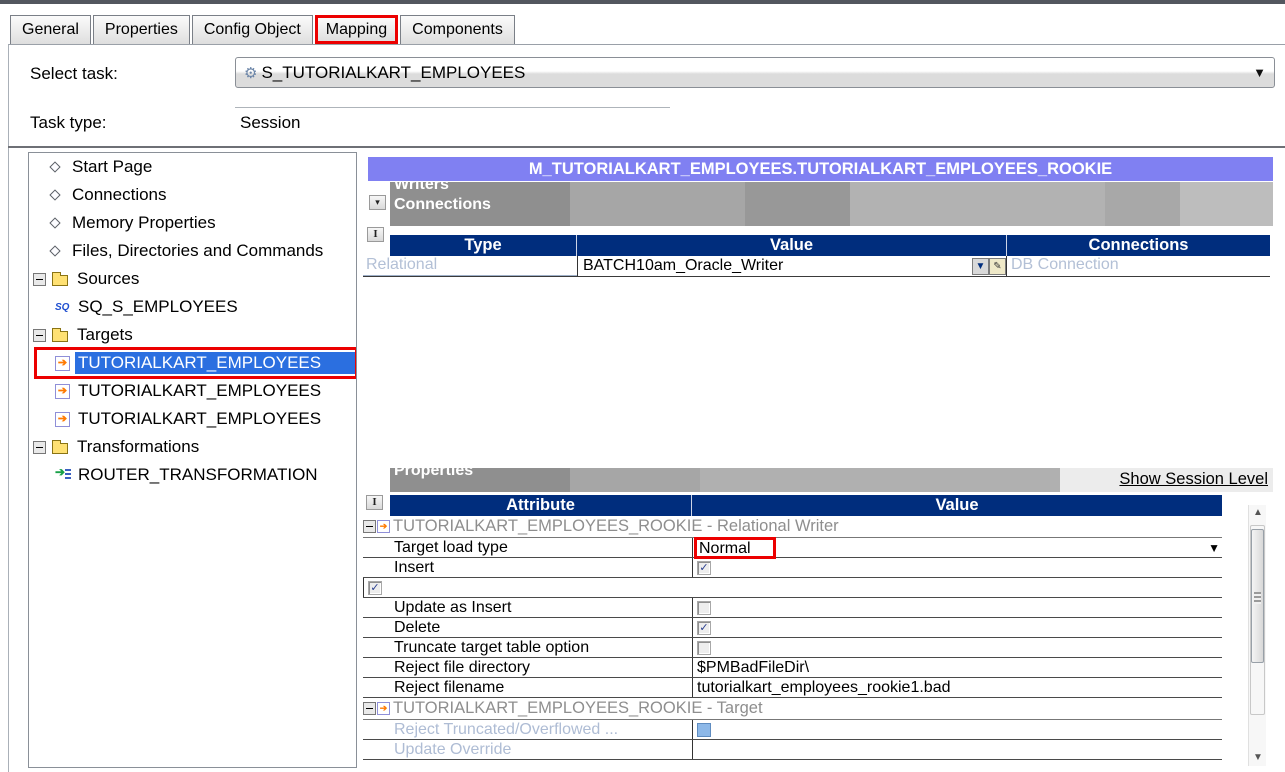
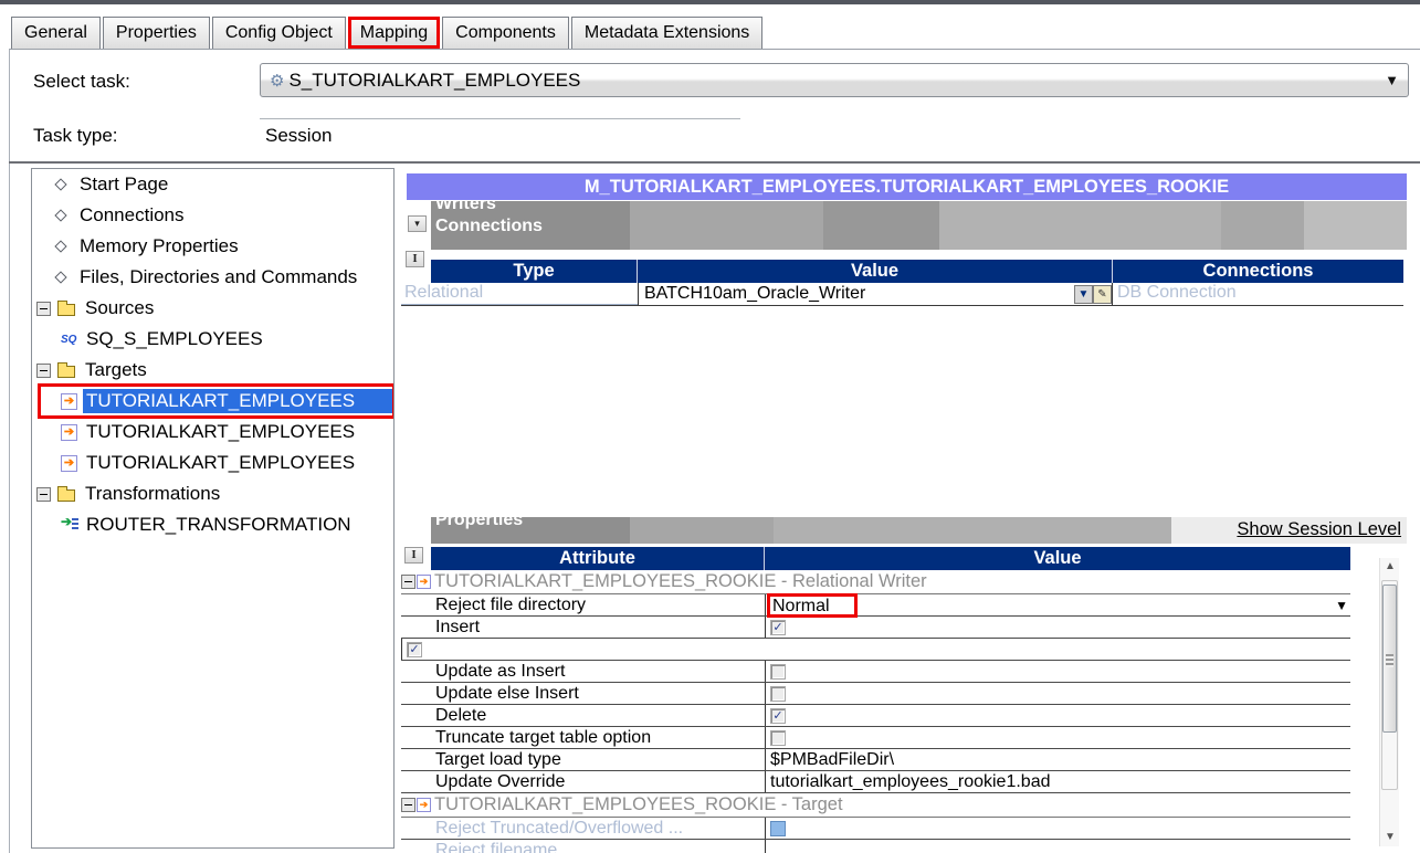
  General
  Properties
  Config Object
  Mapping
  Components
+ Metadata Extensions
  Select task:
  ⚙
  S_TUTORIALKART_EMPLOYEES
  ▼
  Task type:
  Session
  Start Page
  Connections
  Memory Properties
  Files, Directories and Commands
  Sources
  SQ
  SQ_S_EMPLOYEES
  Targets
  ➔
  TUTORIALKART_EMPLOYEES
  ➔
  TUTORIALKART_EMPLOYEES
  ➔
  TUTORIALKART_EMPLOYEES
  Transformations
  ROUTER_TRANSFORMATION
  M_TUTORIALKART_EMPLOYEES.TUTORIALKART_EMPLOYEES_ROOKIE
  Writers
  Connections
  ▾
  I
  Type
  Value
  Connections
  Relational
  BATCH10am_Oracle_Writer
  ▼
  ✎
  DB Connection
  Properties
  Show Session Level
  I
  Attribute
  Value
  ➔
  TUTORIALKART_EMPLOYEES_ROOKIE - Relational Writer
- Target load type
+ Reject file directory
  Normal
  ▼
  Insert
  Update as Insert
+ Update else Insert
  Delete
  Truncate target table option
- Reject file directory
+ Target load type
  $PMBadFileDir\
- Reject filename
+ Update Override
  tutorialkart_employees_rookie1.bad
  ➔
  TUTORIALKART_EMPLOYEES_ROOKIE - Target
  Reject Truncated/Overflowed ...
- Update Override
+ Reject filename
  ▲
  ▼
